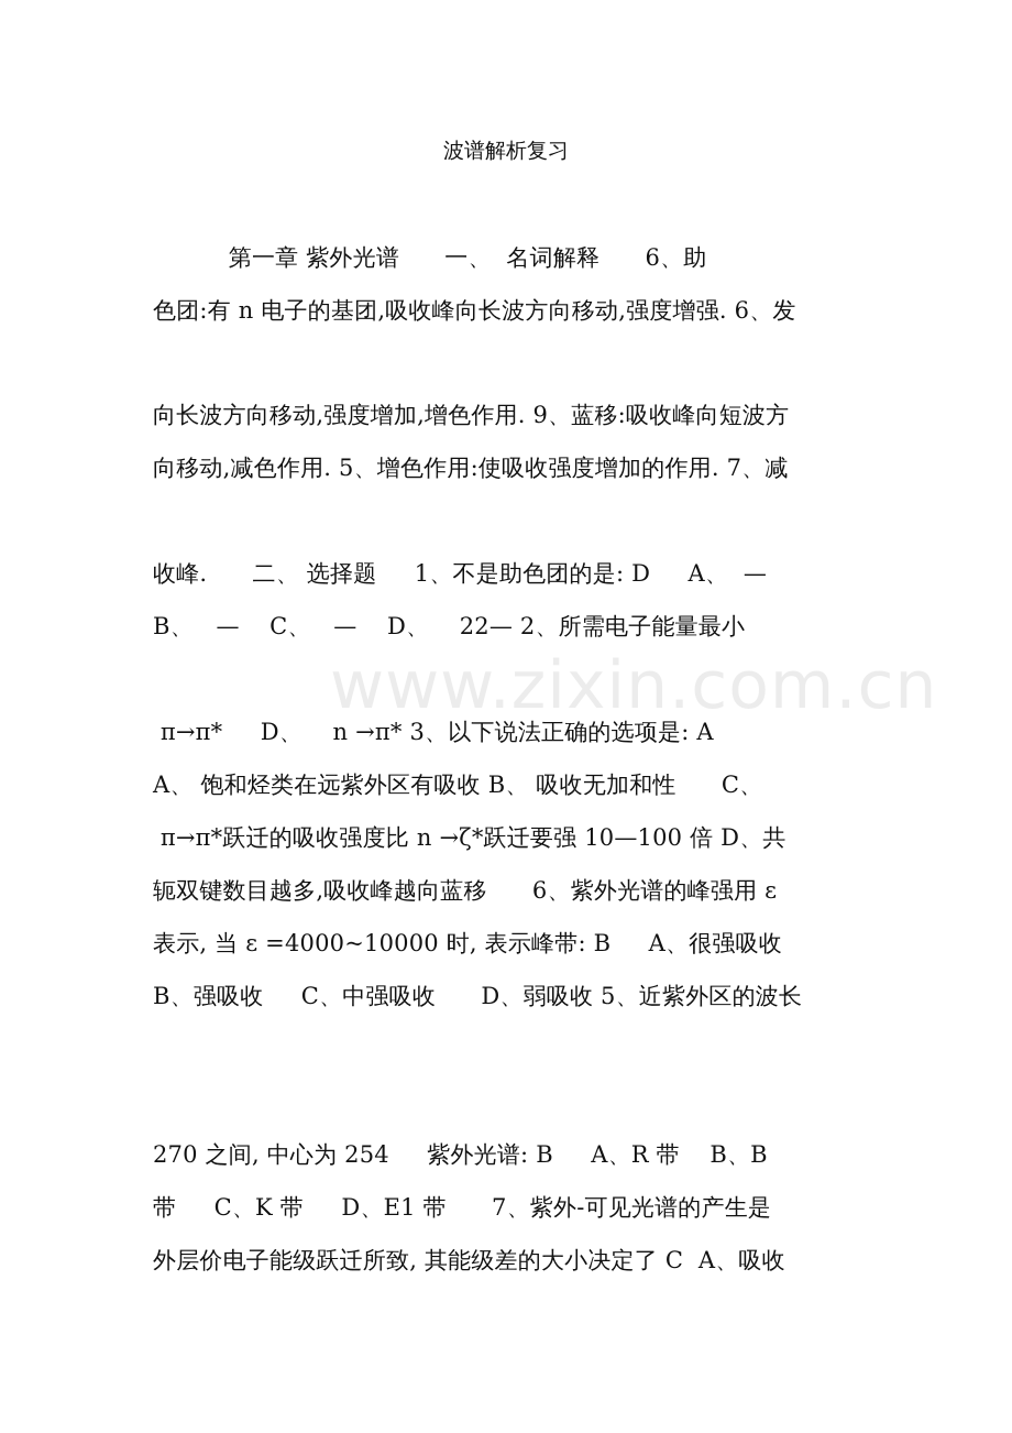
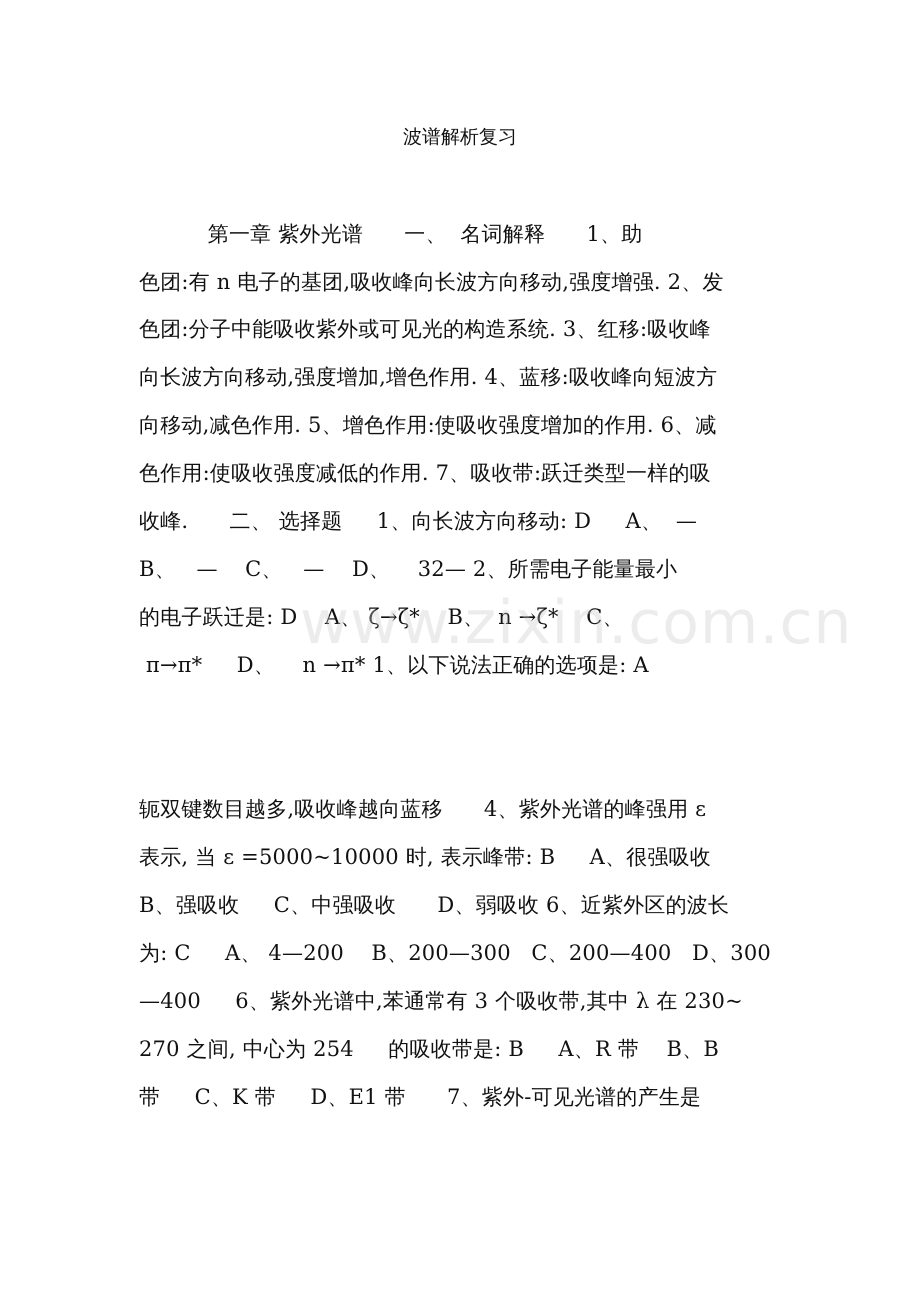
  波谱解析复习
- 第一章 紫外光谱 一、 名词解释 6、助
+ 第一章 紫外光谱 一、 名词解释 1、助
- 色团:有 n 电子的基团,吸收峰向长波方向移动,强度增强. 6、发
+ 色团:有 n 电子的基团,吸收峰向长波方向移动,强度增强. 2、发
+ 色团:分子中能吸收紫外或可见光的构造系统. 3、红移:吸收峰
- 向长波方向移动,强度增加,增色作用. 9、蓝移:吸收峰向短波方
+ 向长波方向移动,强度增加,增色作用. 4、蓝移:吸收峰向短波方
- 向移动,减色作用. 5、增色作用:使吸收强度增加的作用. 7、减
+ 向移动,减色作用. 5、增色作用:使吸收强度增加的作用. 6、减
+ 色作用:使吸收强度减低的作用. 7、吸收带:跃迁类型一样的吸
- 收峰. 二、 选择题 1、不是助色团的是: D A、 —
+ 收峰. 二、 选择题 1、向长波方向移动: D A、 —
- B、 — C、 — D、 22— 2、所需电子能量最小
+ B、 — C、 — D、 32— 2、所需电子能量最小
+ 的电子跃迁是: D A、 ζ→ζ* B、 n →ζ* C、
- π→π* D、 n →π* 3、以下说法正确的选项是: A
+ π→π* D、 n →π* 1、以下说法正确的选项是: A
- A、 饱和烃类在远紫外区有吸收 B、 吸收无加和性 C、
- π→π*跃迁的吸收强度比 n →ζ*跃迁要强 10—100 倍 D、共
- 轭双键数目越多,吸收峰越向蓝移 6、紫外光谱的峰强用 ε
+ 轭双键数目越多,吸收峰越向蓝移 4、紫外光谱的峰强用 ε
- 表示, 当 ε =4000~10000 时, 表示峰带: B A、很强吸收
+ 表示, 当 ε =5000~10000 时, 表示峰带: B A、很强吸收
- B、强吸收 C、中强吸收 D、弱吸收 5、近紫外区的波长
+ B、强吸收 C、中强吸收 D、弱吸收 6、近紫外区的波长
+ 为: C A、 4—200 B、200—300 C、200—400 D、300
+ —400 6、紫外光谱中,苯通常有 3 个吸收带,其中 λ 在 230~
- 270 之间, 中心为 254 紫外光谱: B A、R 带 B、B
+ 270 之间, 中心为 254 的吸收带是: B A、R 带 B、B
  带 C、K 带 D、E1 带 7、紫外-可见光谱的产生是
- 外层价电子能级跃迁所致, 其能级差的大小决定了 C A、吸收
  www.zixin.com.cn
